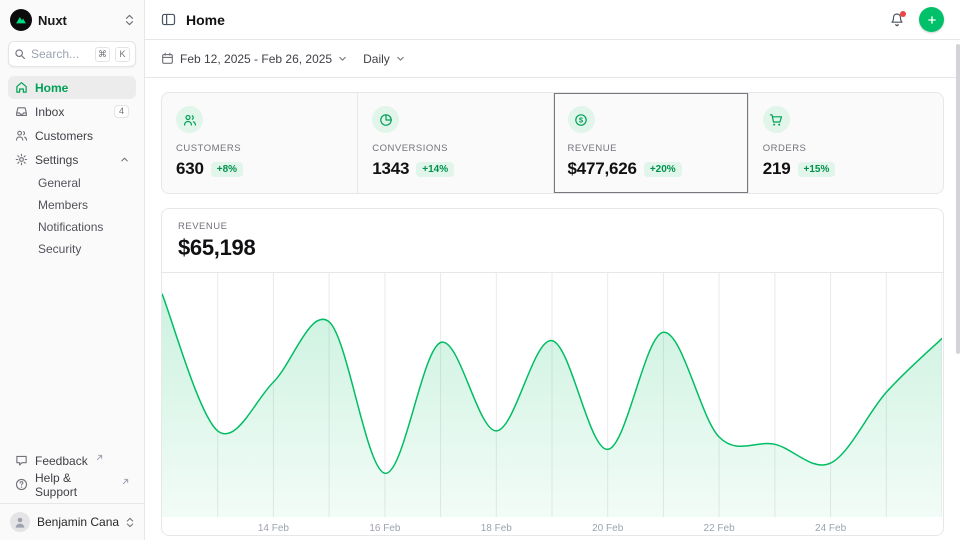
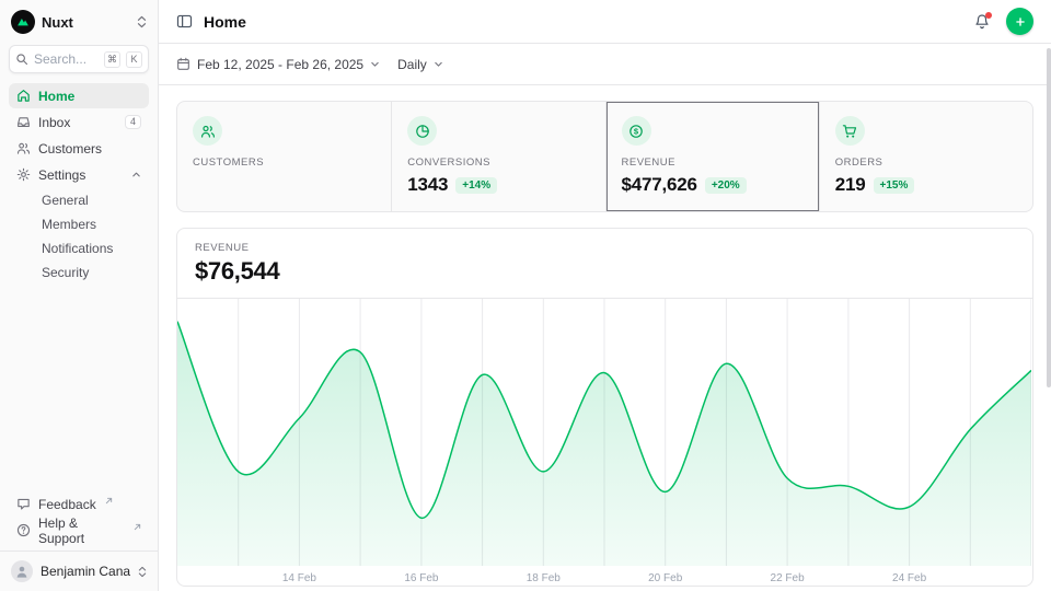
  Nuxt
  Search...
  ⌘
  K
  Home
  Inbox
  4
  Customers
  Settings
  General
  Members
  Notifications
  Security
  Feedback
  Help & Support
  Benjamin Cana
  Home
  Feb 12, 2025 - Feb 26, 2025
  Daily
  CUSTOMERS
- 630
- +8%
  CONVERSIONS
  1343
  +14%
  $
  REVENUE
  $477,626
  +20%
  ORDERS
  219
  +15%
  REVENUE
- $65,198
+ $76,544
  14 Feb
  16 Feb
  18 Feb
  20 Feb
  22 Feb
  24 Feb
